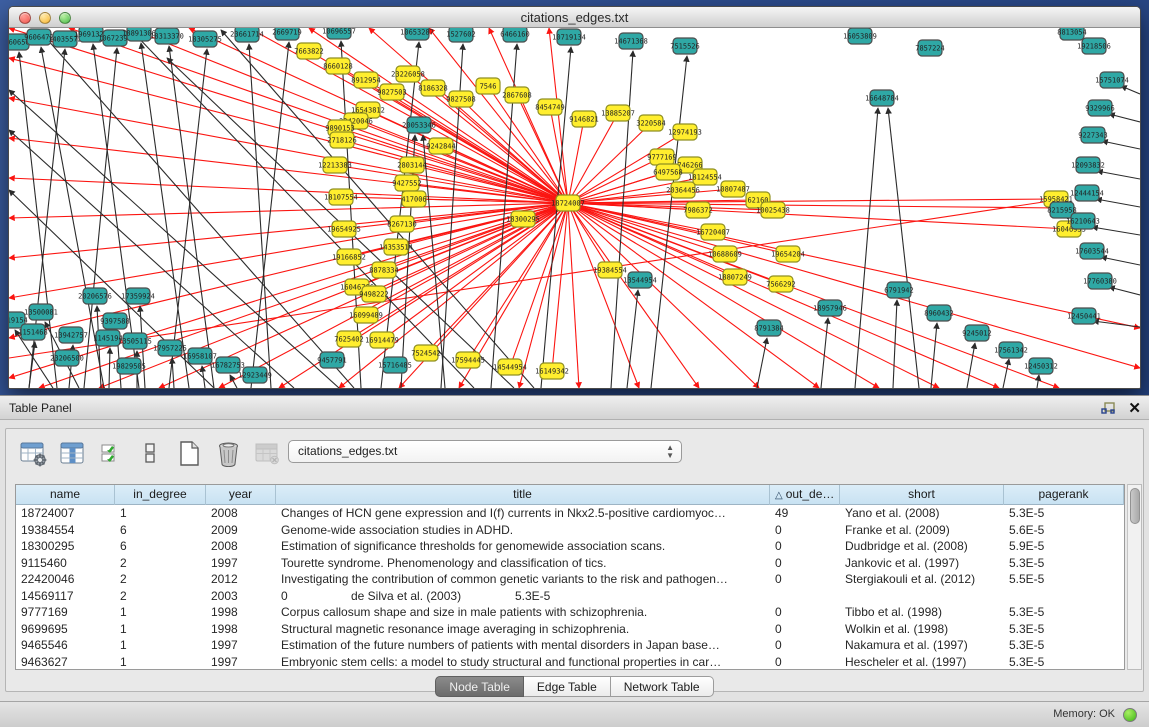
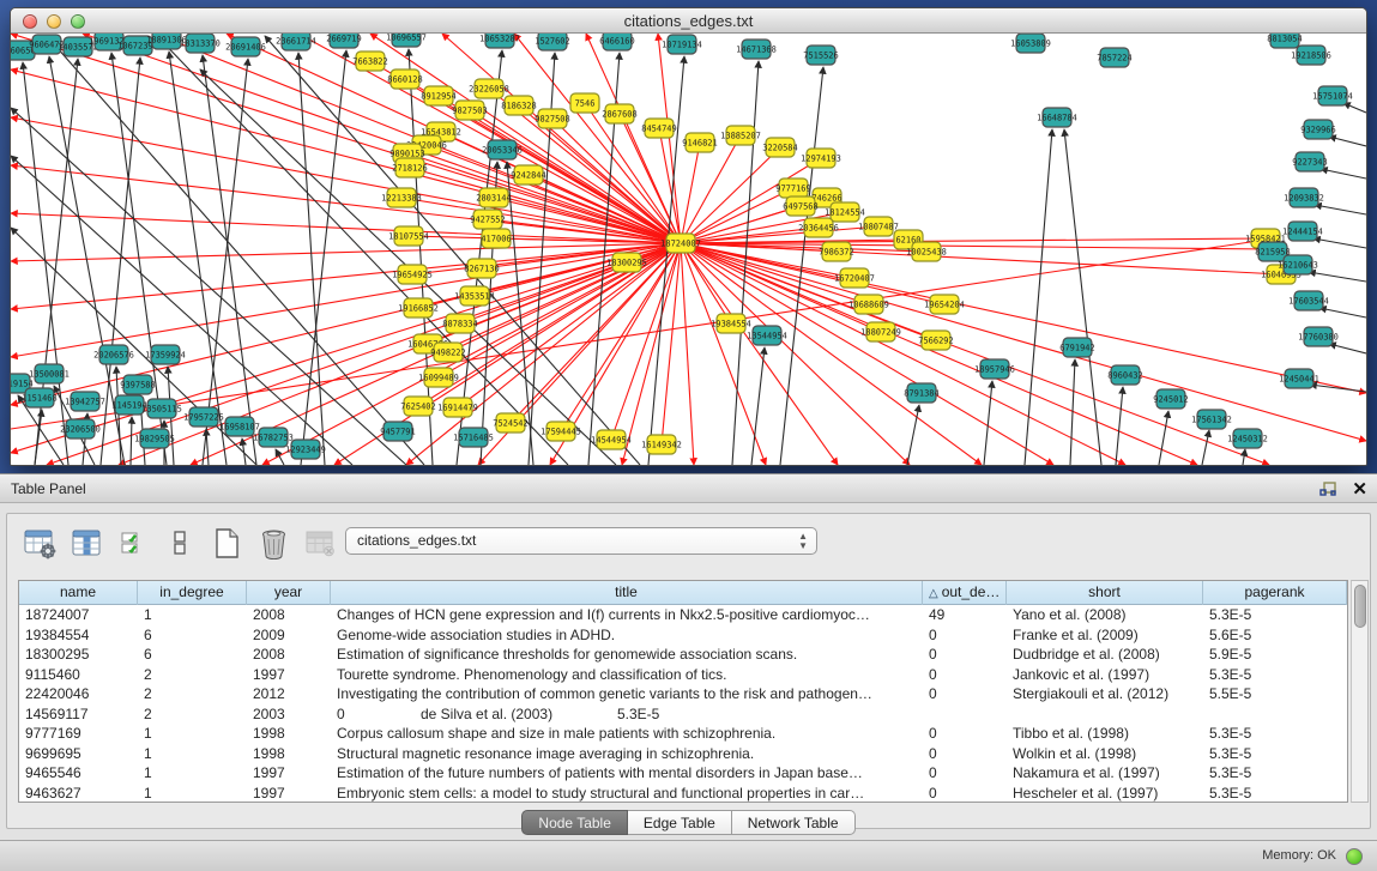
  citations_edges.txt
  7663822
  8660128
  8912954
  23226058
  9827503
  16543812
  8186328
  9827508
  7546
  2867608
  8454749
  9146821
  13885207
  3220584
  12974193
  9890153
  2718126
  9242844
  2803144
  12213383
  9427552
  18107554
  417006
  19654925
  8267130
  19166852
  14353514
  8878334
  9498222
  16099489
  7625402
  16914479
  7524542
  17594445
  14544954
  16149342
  18300295
  19384554
  9777169
  46266
  6497568
  18124554
  20364456
  10807487
  62160
  10025438
  7986372
  16720407
  10688609
  18807249
  19654204
  7566292
  15958421
  9606472
  1403557
  1969132
  1067239
  18891306
  18313370
- 18305275
+ 20691406
  23661714
  2669719
  10696557
  10653287
  1527602
  6466160
  10719134
  14671368
  7515526
  16053809
  7857224
  8813054
  19218506
  20053346
  16648784
  19154
  13500081
  1151468
  13942757
  20206576
  9397588
  17359924
  1145194
  13505115
  17957225
  16958107
  16782753
  12923449
  23206500
  19829505
  9457791
  15716485
  13544954
  8791384
  18957946
  6791942
  8960432
  9245012
  17561342
  12450312
  15751074
  9329966
  9227343
  12093832
  12444154
  8215958
  16210643
  17603544
  17760380
  12450441
  18724007
  Table Panel
  ✕
  citations_edges.txt
  ▲
  ▼
  name
  in_degree
  year
  title
  △ out_de…
  short
  pagerank
  18724007
  1
  2008
  Changes of HCN gene expression and I(f) currents in Nkx2.5-positive cardiomyoc…
  49
  Yano et al. (2008)
  5.3E-5
  19384554
  6
  2009
  Genome-wide association studies in ADHD.
  0
  Franke et al. (2009)
  5.6E-5
  18300295
  6
  2008
  Estimation of significance thresholds for genomewide association scans.
  0
  Dudbridge et al. (2008)
  5.9E-5
  9115460
  2
  1997
  Tourette syndrome. Phenomenology and classification of tics.
  0
  Jankovic et al. (1997)
  5.3E-5
  22420046
  2
  2012
  Investigating the contribution of common genetic variants to the risk and pathogen…
  0
  Stergiakouli et al. (2012)
  5.5E-5
  14569117
  2
  2003
  0
  de Silva et al. (2003)
  5.3E-5
  9777169
  1
  1998
  Corpus callosum shape and size in male patients with schizophrenia.
  0
  Tibbo et al. (1998)
  5.3E-5
  9699695
  1
  1998
  Structural magnetic resonance image averaging in schizophrenia.
  0
  Wolkin et al. (1998)
  5.3E-5
  9465546
  1
  1997
  Estimation of the future numbers of patients with mental disorders in Japan base…
  0
  Nakamura et al. (1997)
  5.3E-5
  9463627
  1
  1997
  Embryonic stem cells: a model to study structural and functional properties in car…
  0
  Hescheler et al. (1997)
  5.3E-5
  Node Table
  Edge Table
  Network Table
  Memory: OK
